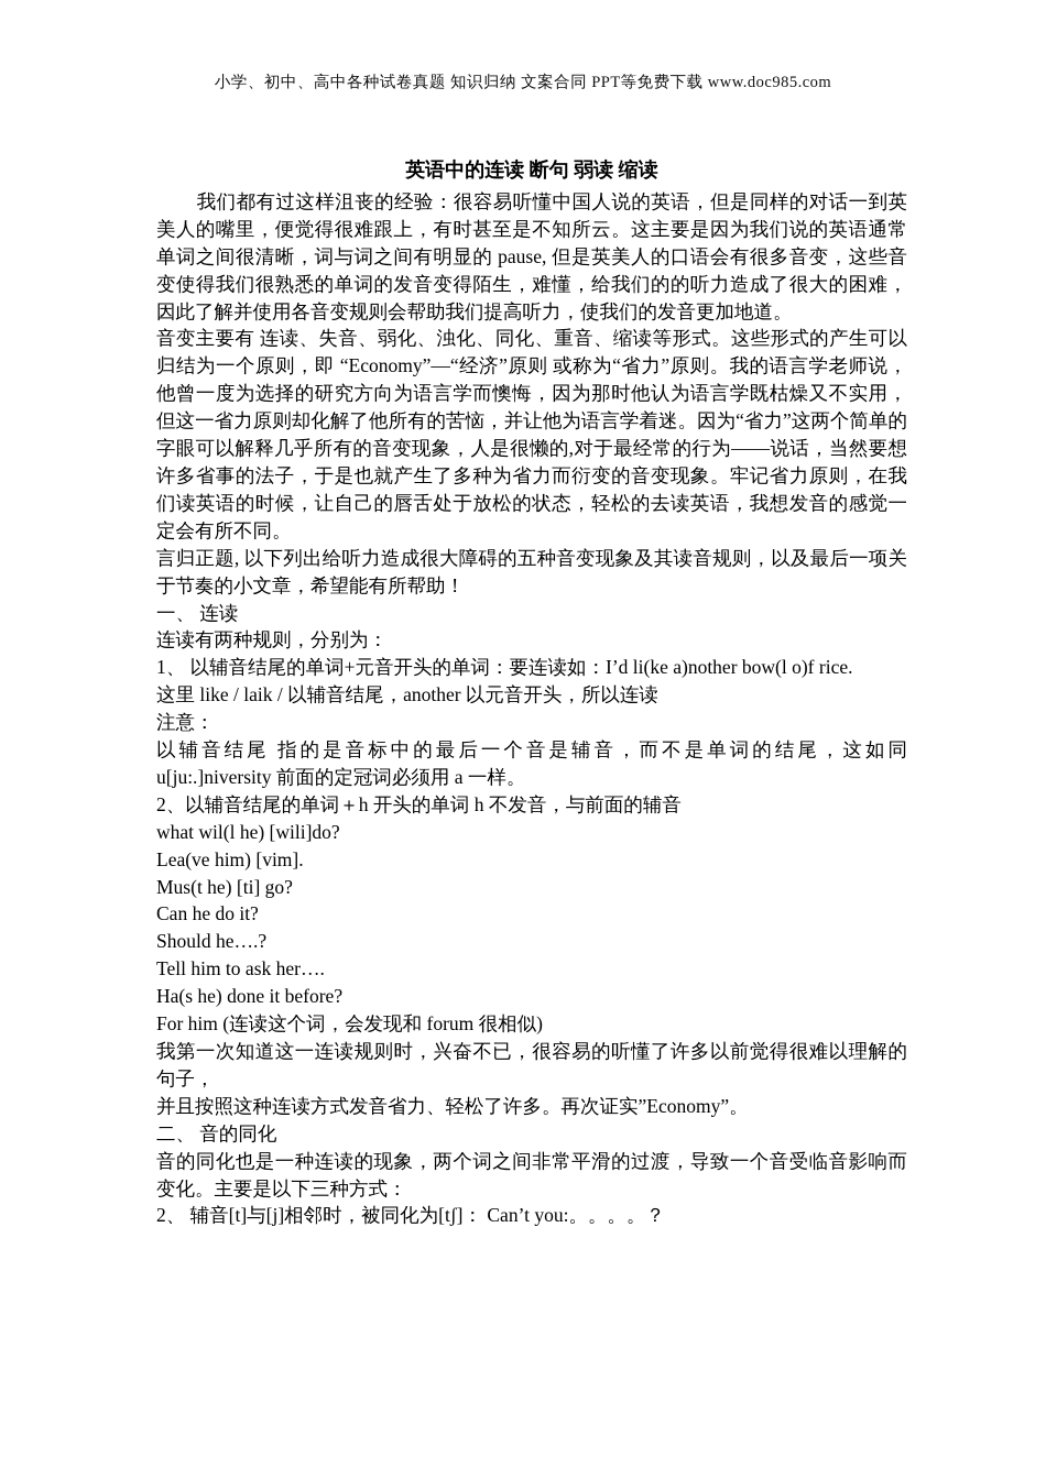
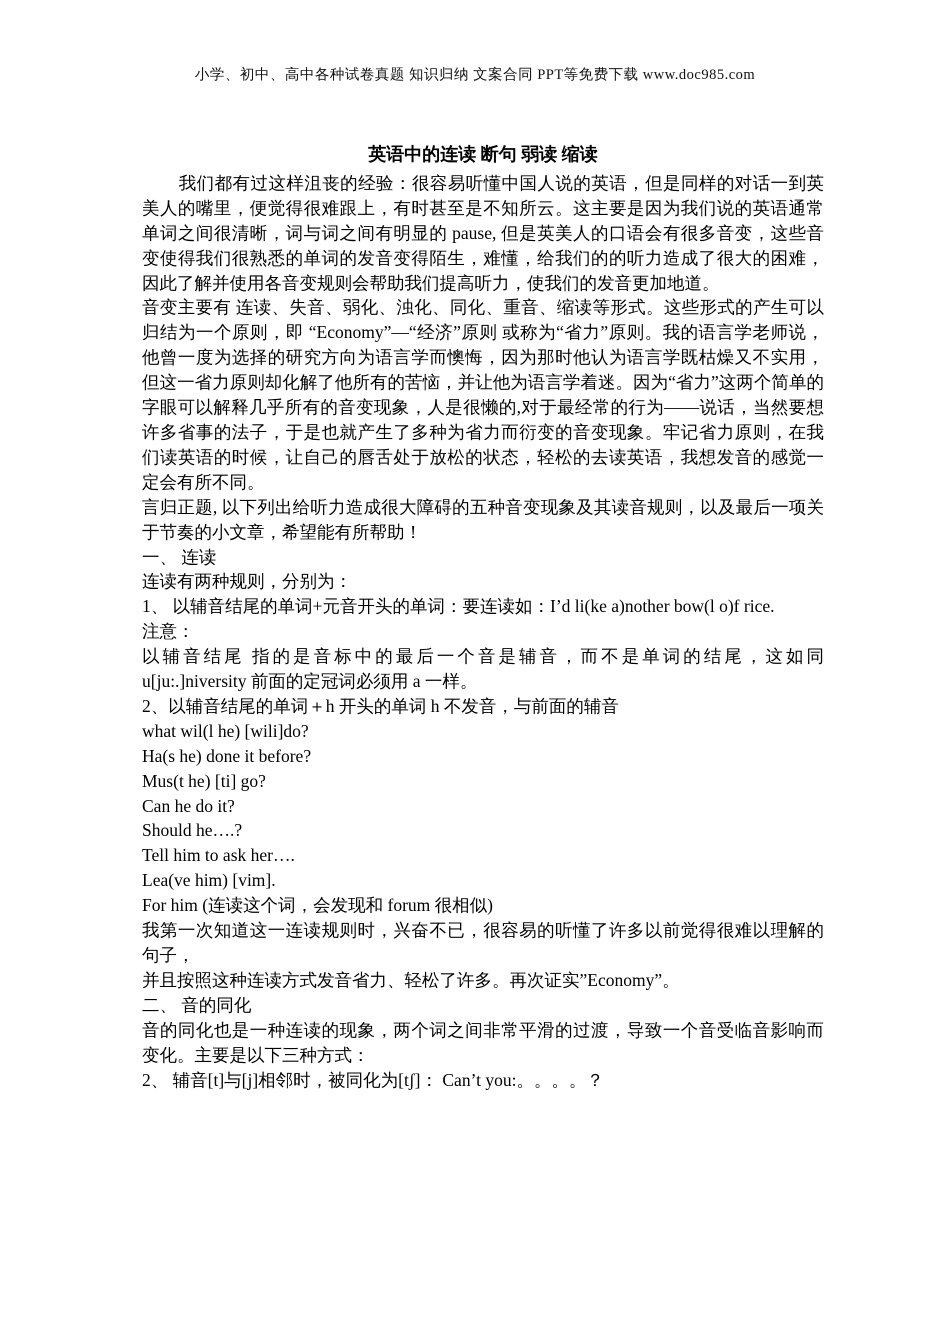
  小学、初中、高中各种试卷真题 知识归纳 文案合同 PPT等免费下载 www.doc985.com
  英语中的连读 断句 弱读 缩读
  我们都有过这样沮丧的经验：很容易听懂中国人说的英语，但是同样的对话一到英美人的嘴里，便觉得很难跟上，有时甚至是不知所云。这主要是因为我们说的英语通常单词之间很清晰，词与词之间有明显的 pause, 但是英美人的口语会有很多音变，这些音变使得我们很熟悉的单词的发音变得陌生，难懂，给我们的的听力造成了很大的困难，因此了解并使用各音变规则会帮助我们提高听力，使我们的发音更加地道。
  音变主要有 连读、失音、弱化、浊化、同化、重音、缩读等形式。这些形式的产生可以归结为一个原则，即 “Economy”—“经济”原则 或称为“省力”原则。我的语言学老师说，他曾一度为选择的研究方向为语言学而懊悔，因为那时他认为语言学既枯燥又不实用，但这一省力原则却化解了他所有的苦恼，并让他为语言学着迷。因为“省力”这两个简单的字眼可以解释几乎所有的音变现象，人是很懒的,对于最经常的行为——说话，当然要想许多省事的法子，于是也就产生了多种为省力而衍变的音变现象。牢记省力原则，在我们读英语的时候，让自己的唇舌处于放松的状态，轻松的去读英语，我想发音的感觉一定会有所不同。
  言归正题, 以下列出给听力造成很大障碍的五种音变现象及其读音规则，以及最后一项关于节奏的小文章，希望能有所帮助！
  一、 连读
  连读有两种规则，分别为：
  1、 以辅音结尾的单词+元音开头的单词：要连读如：I’d li(ke a)nother bow(l o)f rice.
- 这里 like / laik / 以辅音结尾，another 以元音开头，所以连读
  注意：
  以辅音结尾 指的是音标中的最后一个音是辅音，而不是单词的结尾，这如同 u[ju:.]niversity 前面的定冠词必须用 a 一样。
  2、以辅音结尾的单词＋h 开头的单词 h 不发音，与前面的辅音
  what wil(l he) [wili]do?
- Lea(ve him) [vim].
+ Ha(s he) done it before?
  Mus(t he) [ti] go?
  Can he do it?
  Should he….?
  Tell him to ask her….
- Ha(s he) done it before?
+ Lea(ve him) [vim].
  For him (连读这个词，会发现和 forum 很相似)
  我第一次知道这一连读规则时，兴奋不已，很容易的听懂了许多以前觉得很难以理解的句子，
  并且按照这种连读方式发音省力、轻松了许多。再次证实”Economy”。
  二、 音的同化
  音的同化也是一种连读的现象，两个词之间非常平滑的过渡，导致一个音受临音影响而变化。主要是以下三种方式：
  2、 辅音[t]与[j]相邻时，被同化为[tʃ]： Can’t you:。。。。？
